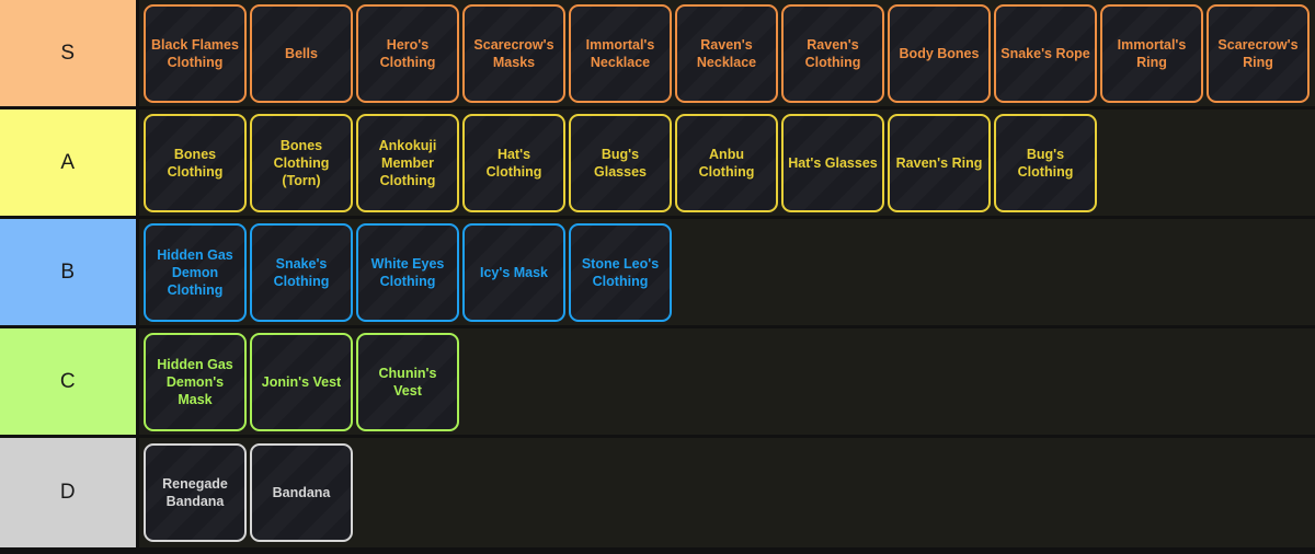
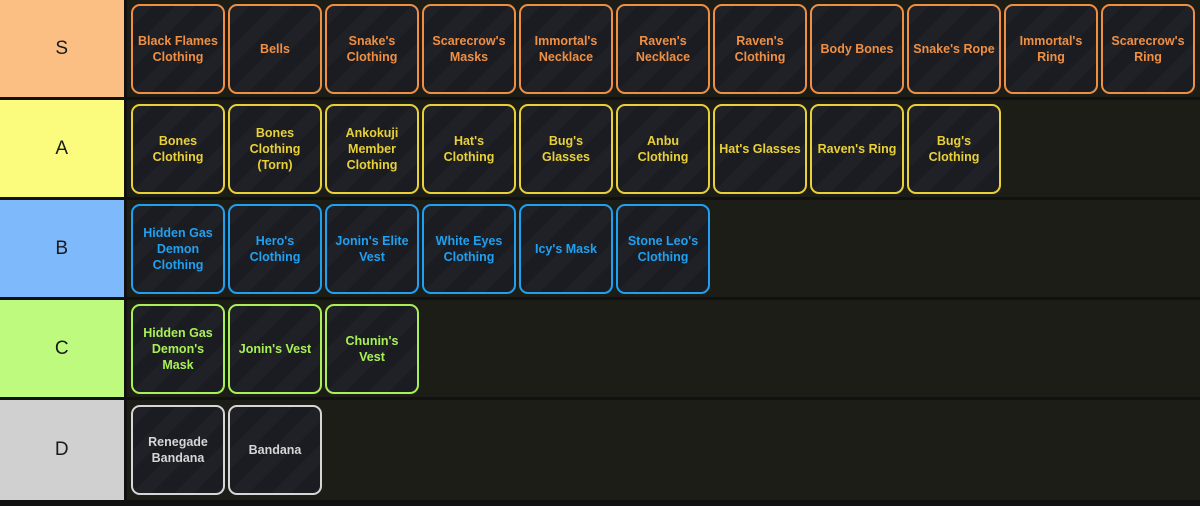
  S
  Black Flames Clothing
  Bells
- Hero's Clothing
+ Snake's Clothing
  Scarecrow's Masks
  Immortal's Necklace
  Raven's Necklace
  Raven's Clothing
  Body Bones
  Snake's Rope
  Immortal's Ring
  Scarecrow's Ring
  A
  Bones Clothing
  Bones Clothing (Torn)
  Ankokuji Member Clothing
  Hat's Clothing
  Bug's Glasses
  Anbu Clothing
  Hat's Glasses
  Raven's Ring
  Bug's Clothing
  B
  Hidden Gas Demon Clothing
- Snake's Clothing
+ Hero's Clothing
+ Jonin's Elite Vest
  White Eyes Clothing
  Icy's Mask
  Stone Leo's Clothing
  C
  Hidden Gas Demon's Mask
  Jonin's Vest
  Chunin's Vest
  D
  Renegade Bandana
  Bandana
